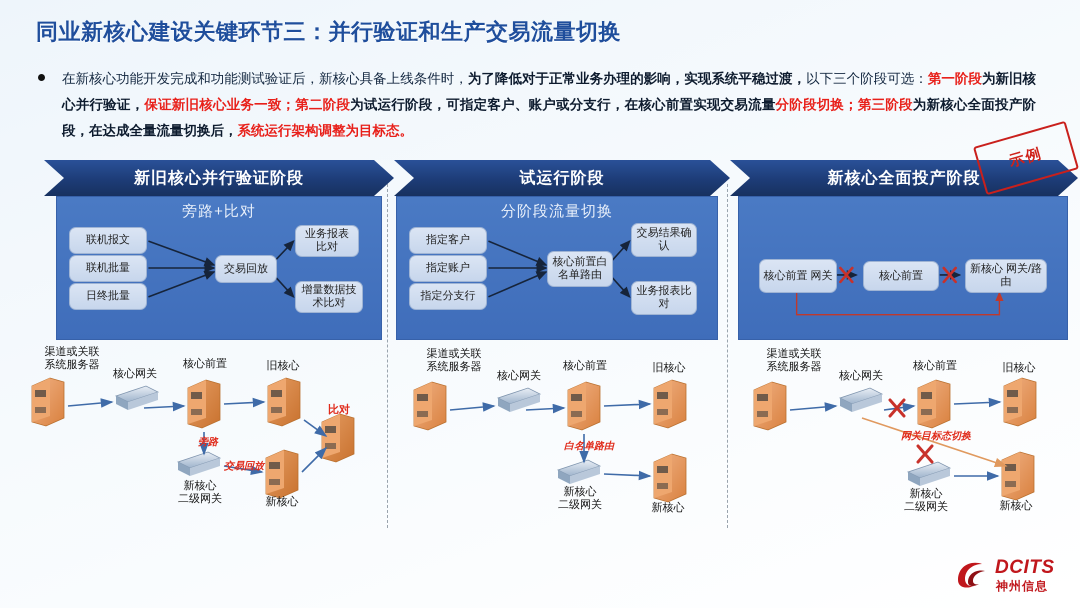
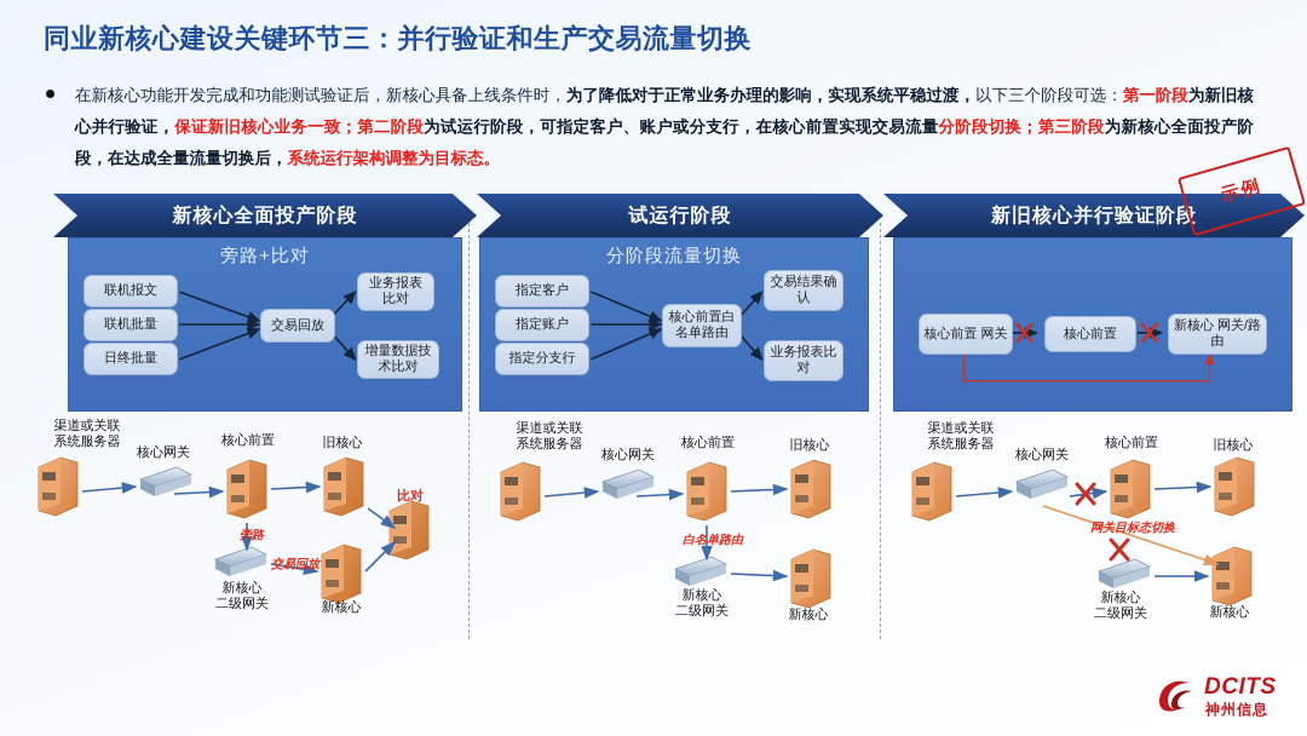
  同业新核心建设关键环节三：并行验证和生产交易流量切换
  在新核心功能开发完成和功能测试验证后，新核心具备上线条件时，为了降低对于正常业务办理的影响，实现系统平稳过渡，以下三个阶段可选：第一阶段为新旧核心并行验证，保证新旧核心业务一致；第二阶段为试运行阶段，可指定客户、账户或分支行，在核心前置实现交易流量分阶段切换；第三阶段为新核心全面投产阶段，在达成全量流量切换后，系统运行架构调整为目标态。
- 新旧核心并行验证阶段
+ 新核心全面投产阶段
  试运行阶段
- 新核心全面投产阶段
+ 新旧核心并行验证阶段
  旁路+比对
  联机报文
  联机批量
  日终批量
  交易回放
  业务报表 比对
  增量数据技 术比对
  分阶段流量切换
  指定客户
  指定账户
  指定分支行
  核心前置白 名单路由
  交易结果确 认
  业务报表比 对
  核心前置 网关
  核心前置
  新核心 网关/路由
  渠道或关联
  系统服务器
  核心网关
  核心前置
  旧核心
  比对
  旁路
  交易回放
  新核心
  二级网关
  新核心
  渠道或关联
  系统服务器
  核心网关
  核心前置
  旧核心
  白名单路由
  新核心
  二级网关
  新核心
  渠道或关联
  系统服务器
  核心网关
  核心前置
  旧核心
  网关目标态切换
  新核心
  二级网关
  新核心
  DCITS
  神州信息
